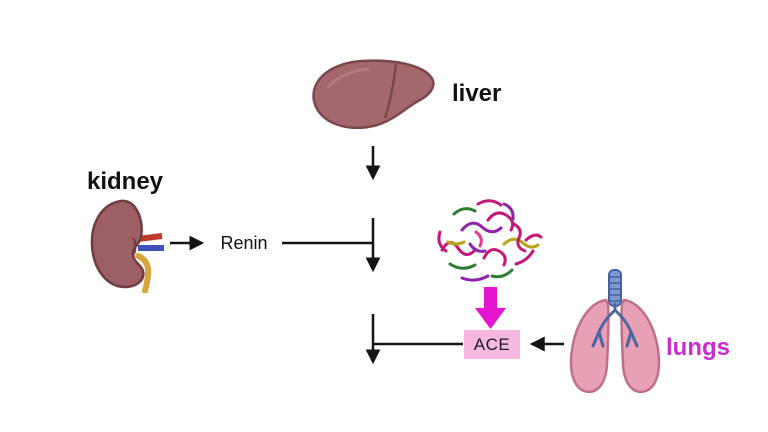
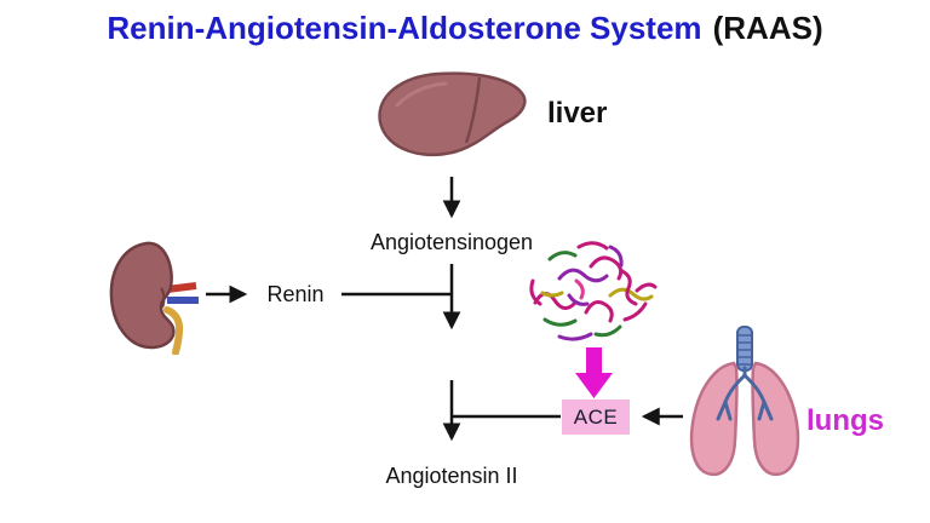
+ Renin-Angiotensin-Aldosterone System (RAAS)
  liver
- kidney
  lungs
+ Angiotensinogen
  Renin
+ Angiotensin II
  ACE
